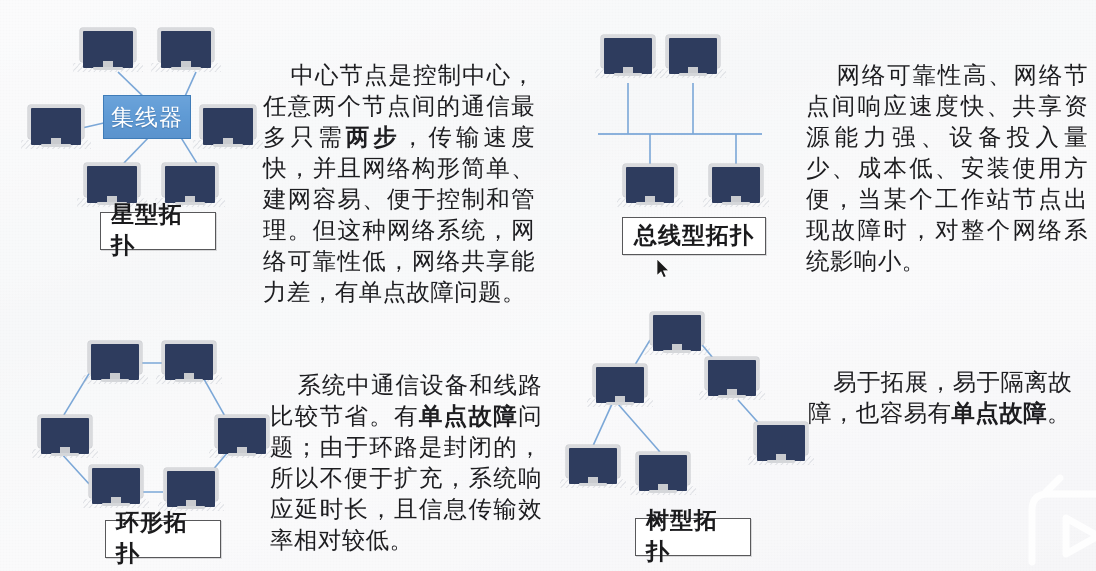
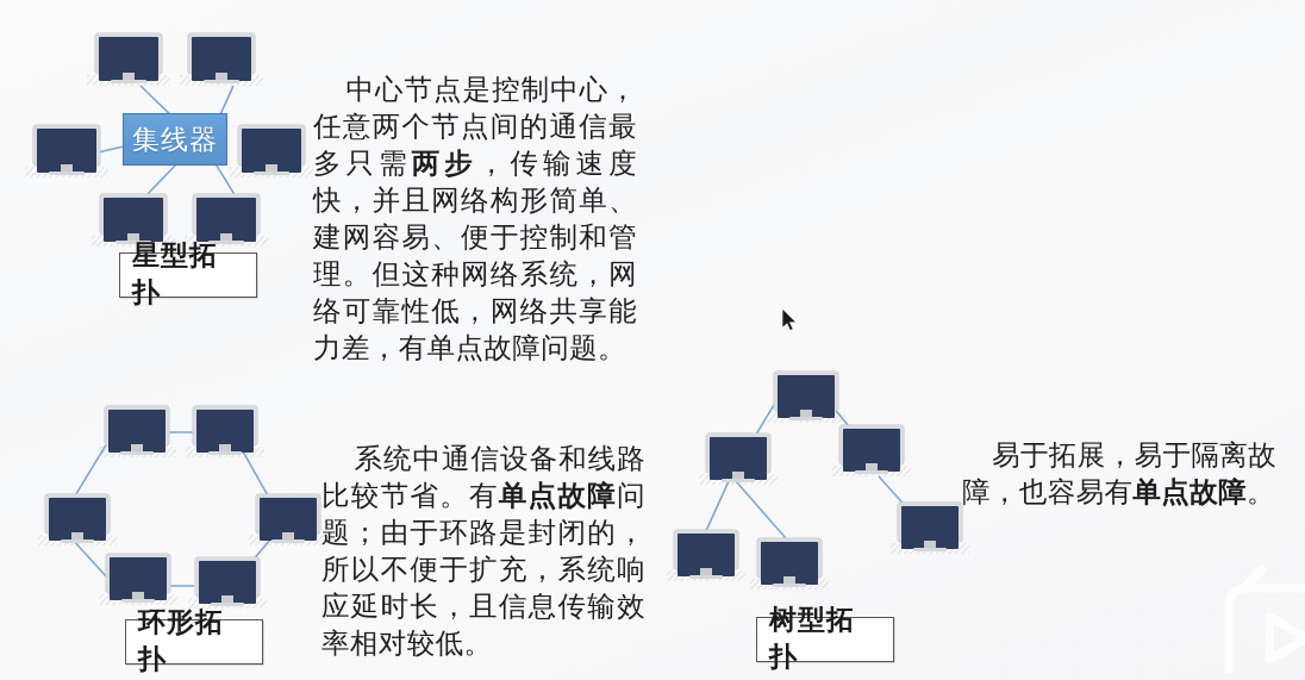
  集线器
  星型拓扑
  中心节点是控制中心，任意两个节点间的通信最多只需两步，传输速度快，并且网络构形简单、建网容易、便于控制和管理。但这种网络系统，网络可靠性低，网络共享能力差，有单点故障问题。
- 总线型拓扑
- 网络可靠性高、网络节点间响应速度快、共享资源能力强、设备投入量少、成本低、安装使用方便，当某个工作站节点出现故障时，对整个网络系统影响小。
  环形拓扑
  系统中通信设备和线路比较节省。有单点故障问题；由于环路是封闭的，所以不便于扩充，系统响应延时长，且信息传输效率相对较低。
  树型拓扑
  易于拓展，易于隔离故障，也容易有单点故障。
